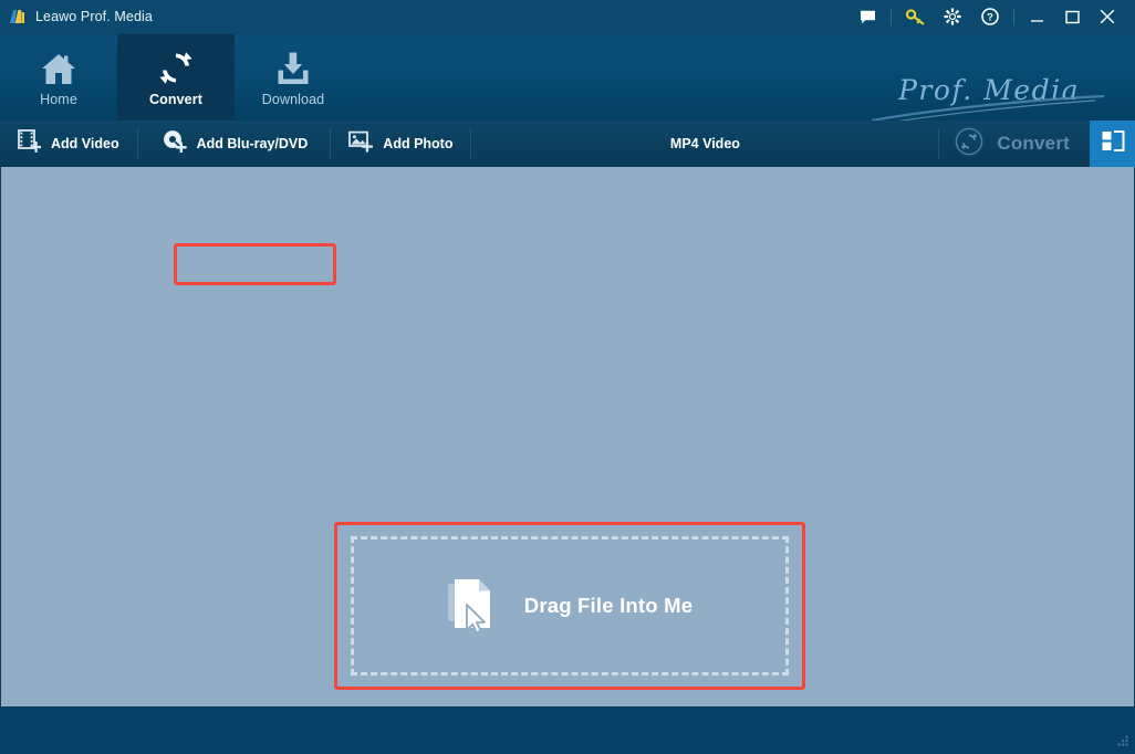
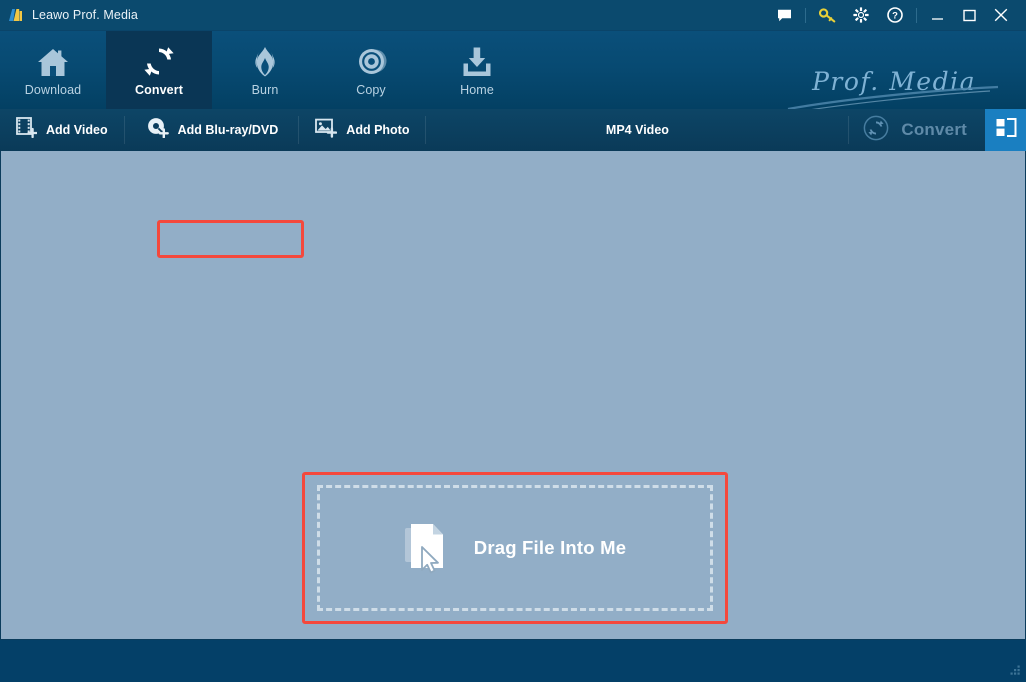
  Leawo Prof. Media
  ?
- Home
+ Download
  Convert
+ Burn
+ Copy
- Download
+ Home
  Prof. Media
  Add Video
  Add Blu-ray/DVD
  Add Photo
  MP4 Video
  Convert
  Drag File Into Me
